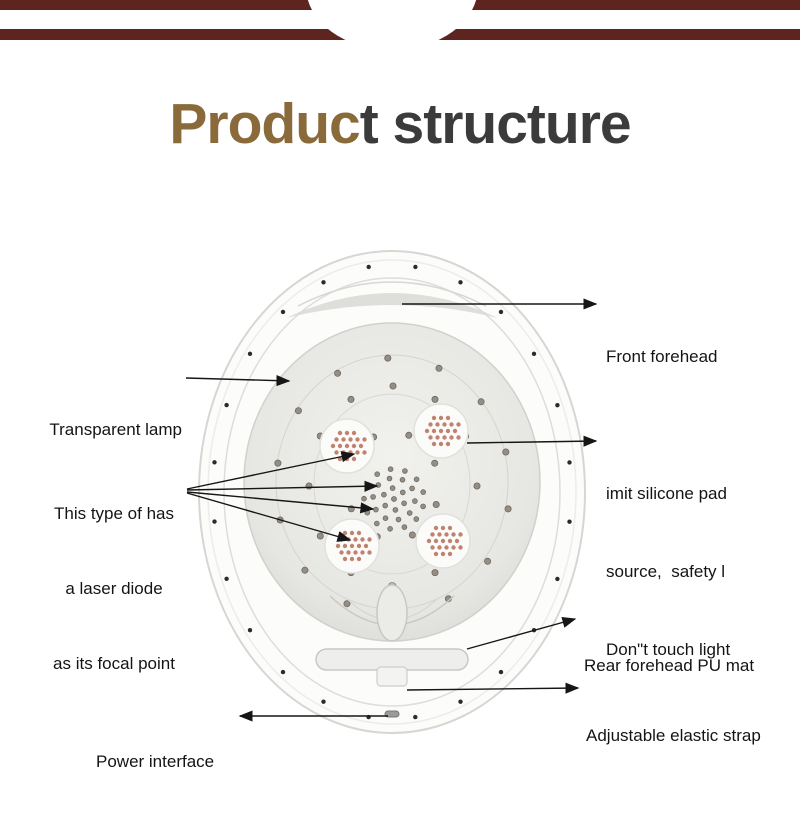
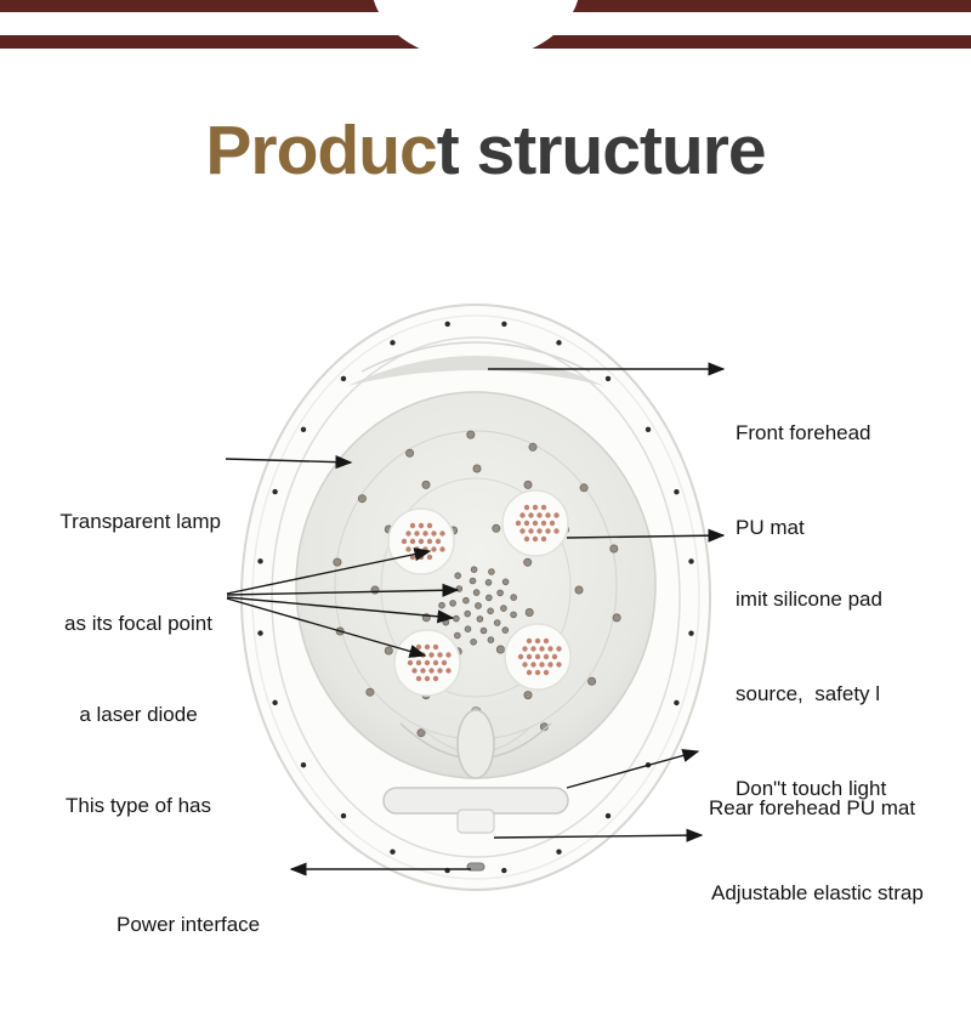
  Product structure
  Front forehead
+ PU mat
  Transparent lamp
- This type of has
+ as its focal point
  a laser diode
- as its focal point
+ This type of has
  imit silicone pad
  source, safety l
  Don"t touch light
  Rear forehead PU mat
  Adjustable elastic strap
  Power interface
